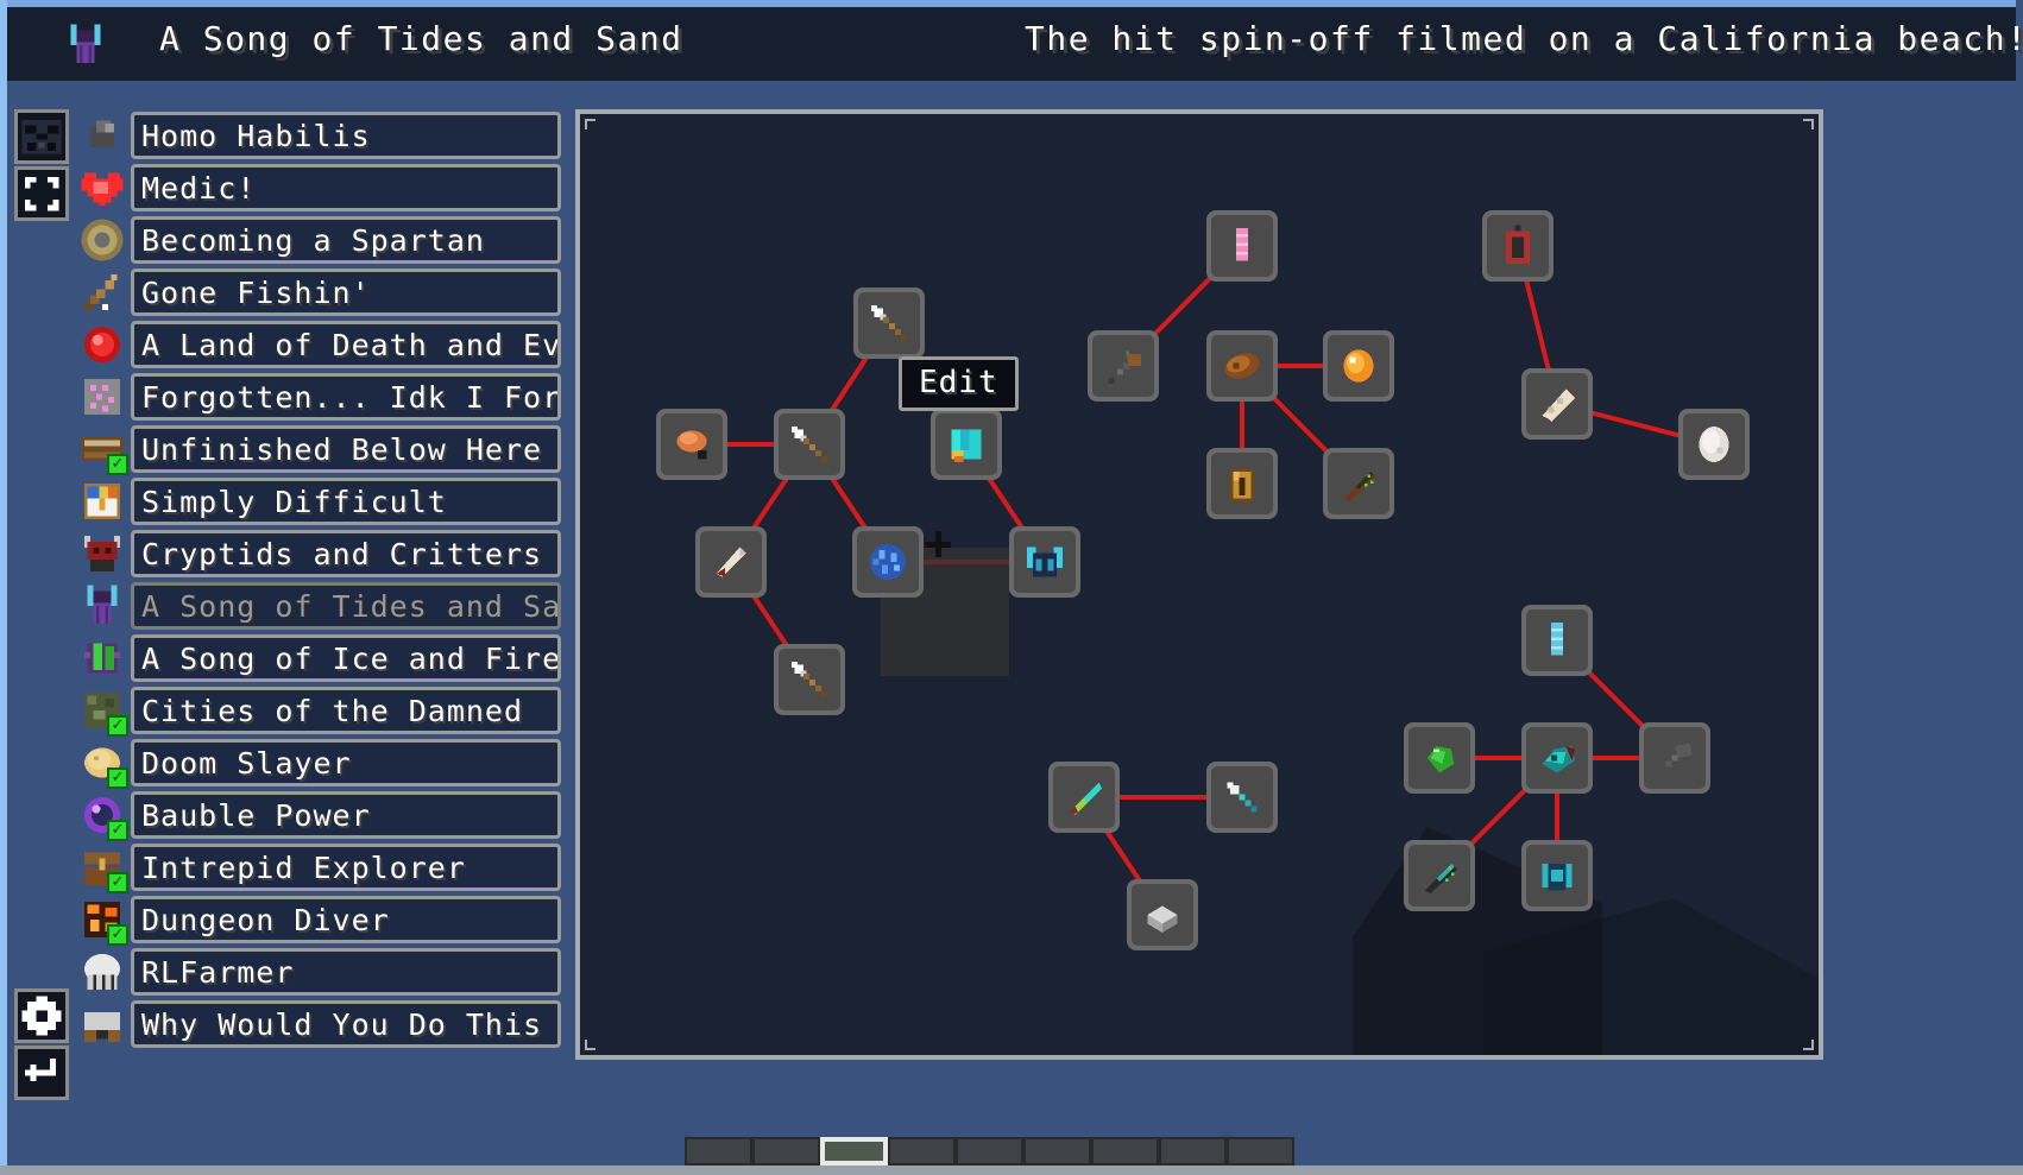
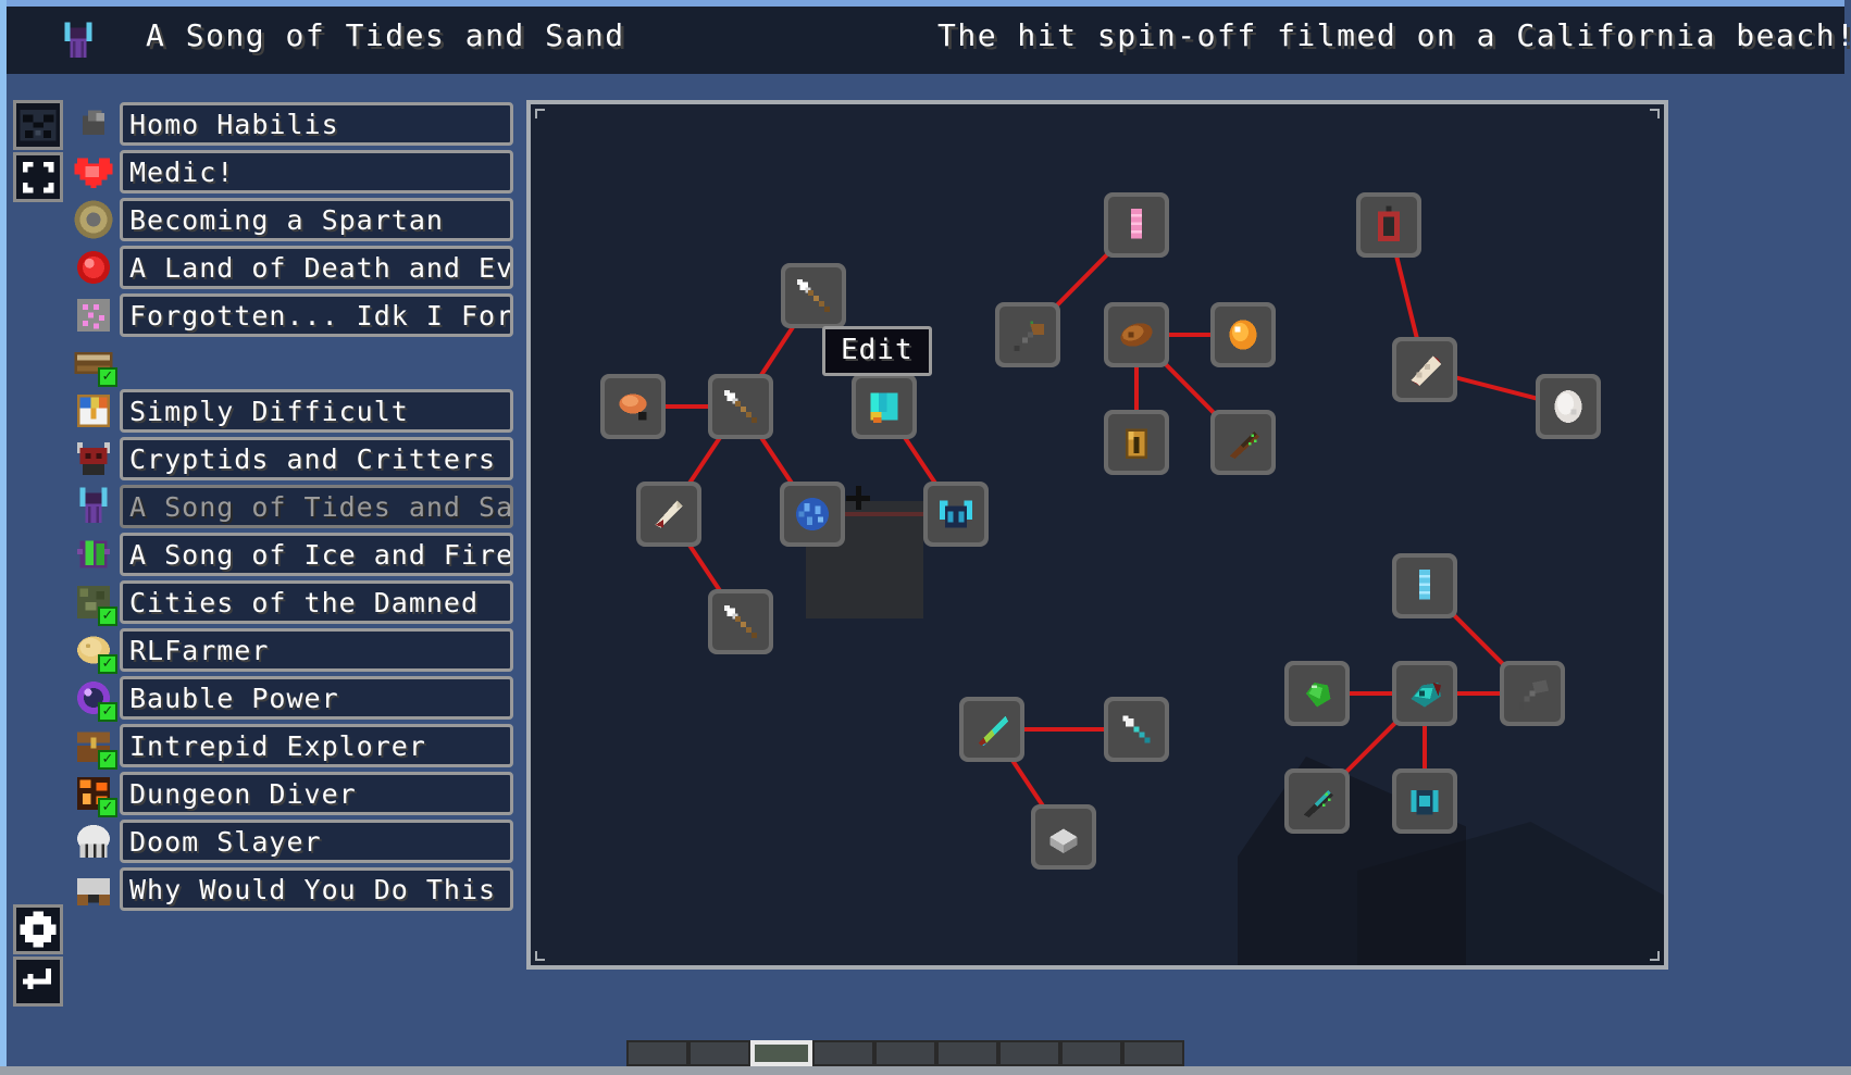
  A Song of Tides and Sand
  The hit spin-off filmed on a California beach!
  Homo Habilis
  Medic!
  Becoming a Spartan
- Gone Fishin'
  A Land of Death and Ev
  Forgotten... Idk I For
  ✓
- Unfinished Below Here
  Simply Difficult
  Cryptids and Critters
  A Song of Tides and Sa
  A Song of Ice and Fire
  ✓
  Cities of the Damned
  ✓
- Doom Slayer
+ RLFarmer
  ✓
  Bauble Power
  ✓
  Intrepid Explorer
  ✓
  Dungeon Diver
- RLFarmer
+ Doom Slayer
  Why Would You Do This
  Edit
